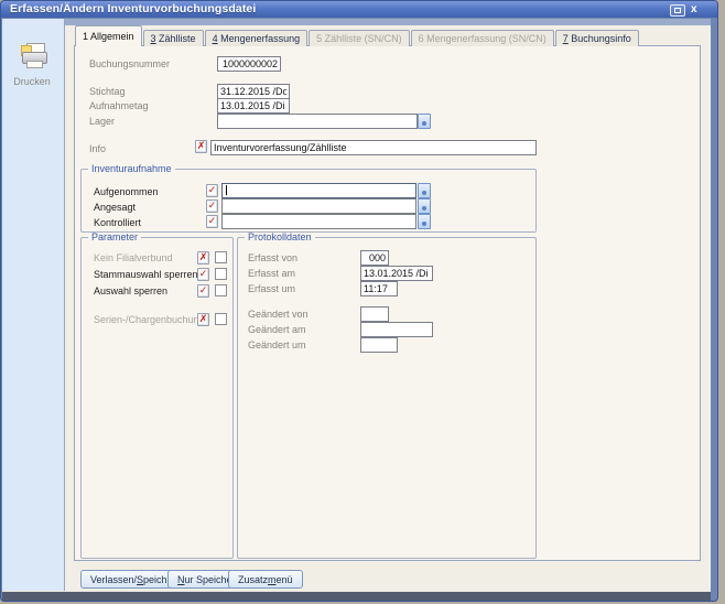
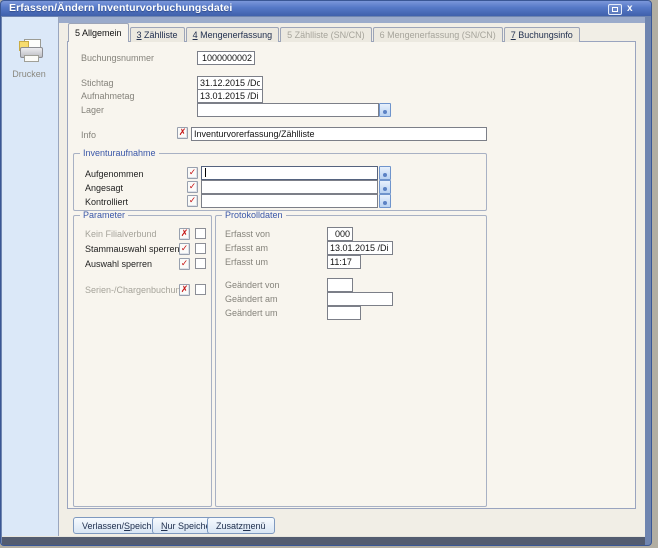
  Erfassen/Ändern Inventurvorbuchungsdatei
  x
  Drucken
- 1 Allgemein
+ 5 Allgemein
  3 Zählliste
  4 Mengenerfassung
  5 Zählliste (SN/CN)
  6 Mengenerfassung (SN/CN)
  7 Buchungsinfo
  Buchungsnummer
  1000000002
  Stichtag
  31.12.2015 /Do
  Aufnahmetag
  13.01.2015 /Di
  Lager
  Info
  ✗
  Inventurvorerfassung/Zählliste
  Inventuraufnahme
  Aufgenommen
  ✓
  Angesagt
  ✓
  Kontrolliert
  ✓
  Parameter
  Kein Filialverbund
  ✗
  Stammauswahl sperren
  ✓
  Auswahl sperren
  ✓
  Serien-/Chargenbuchu
  ✗
  Protokolldaten
  Erfasst von
  000
  Erfasst am
  13.01.2015 /Di
  Erfasst um
  11:17
  Geändert von
  Geändert am
  Geändert um
  Verlassen/Speich
  Nur Speich
  Zusatzmenü
